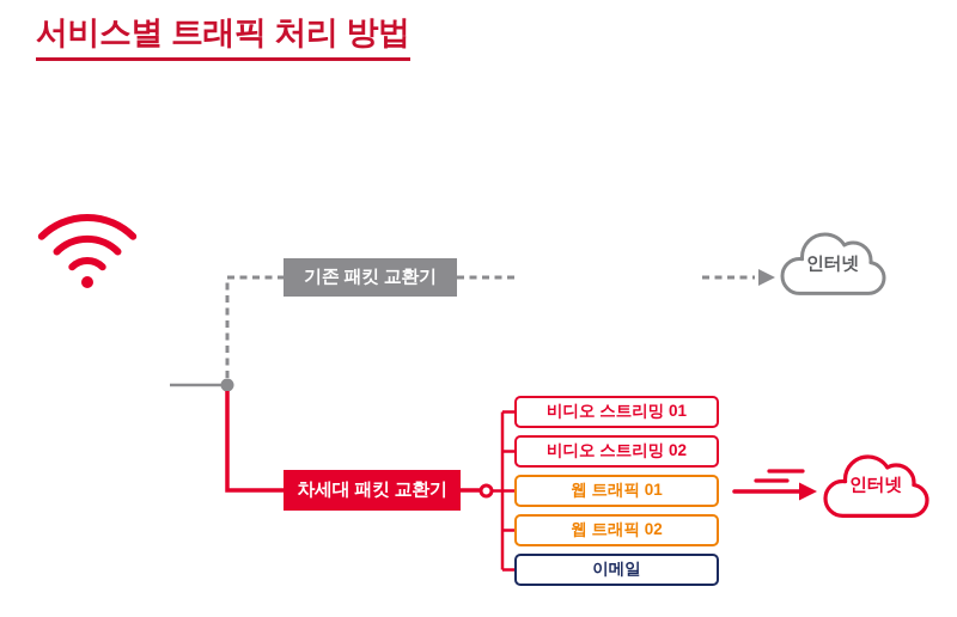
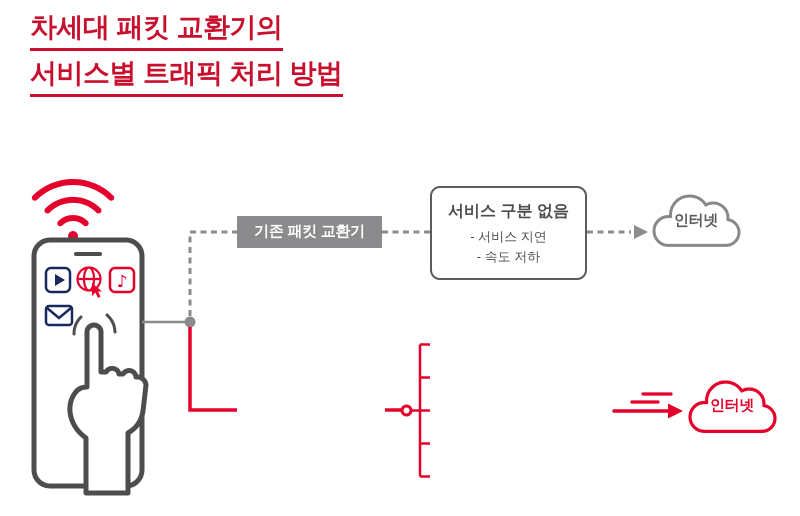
+ ♪
+ 차세대 패킷 교환기의
  서비스별 트래픽 처리 방법
  기존 패킷 교환기
+ 서비스 구분 없음
+ - 서비스 지연
+ - 속도 저하
  인터넷
- 차세대 패킷 교환기
- 비디오 스트리밍 01
- 비디오 스트리밍 02
- 웹 트래픽 01
- 웹 트래픽 02
- 이메일
  인터넷
